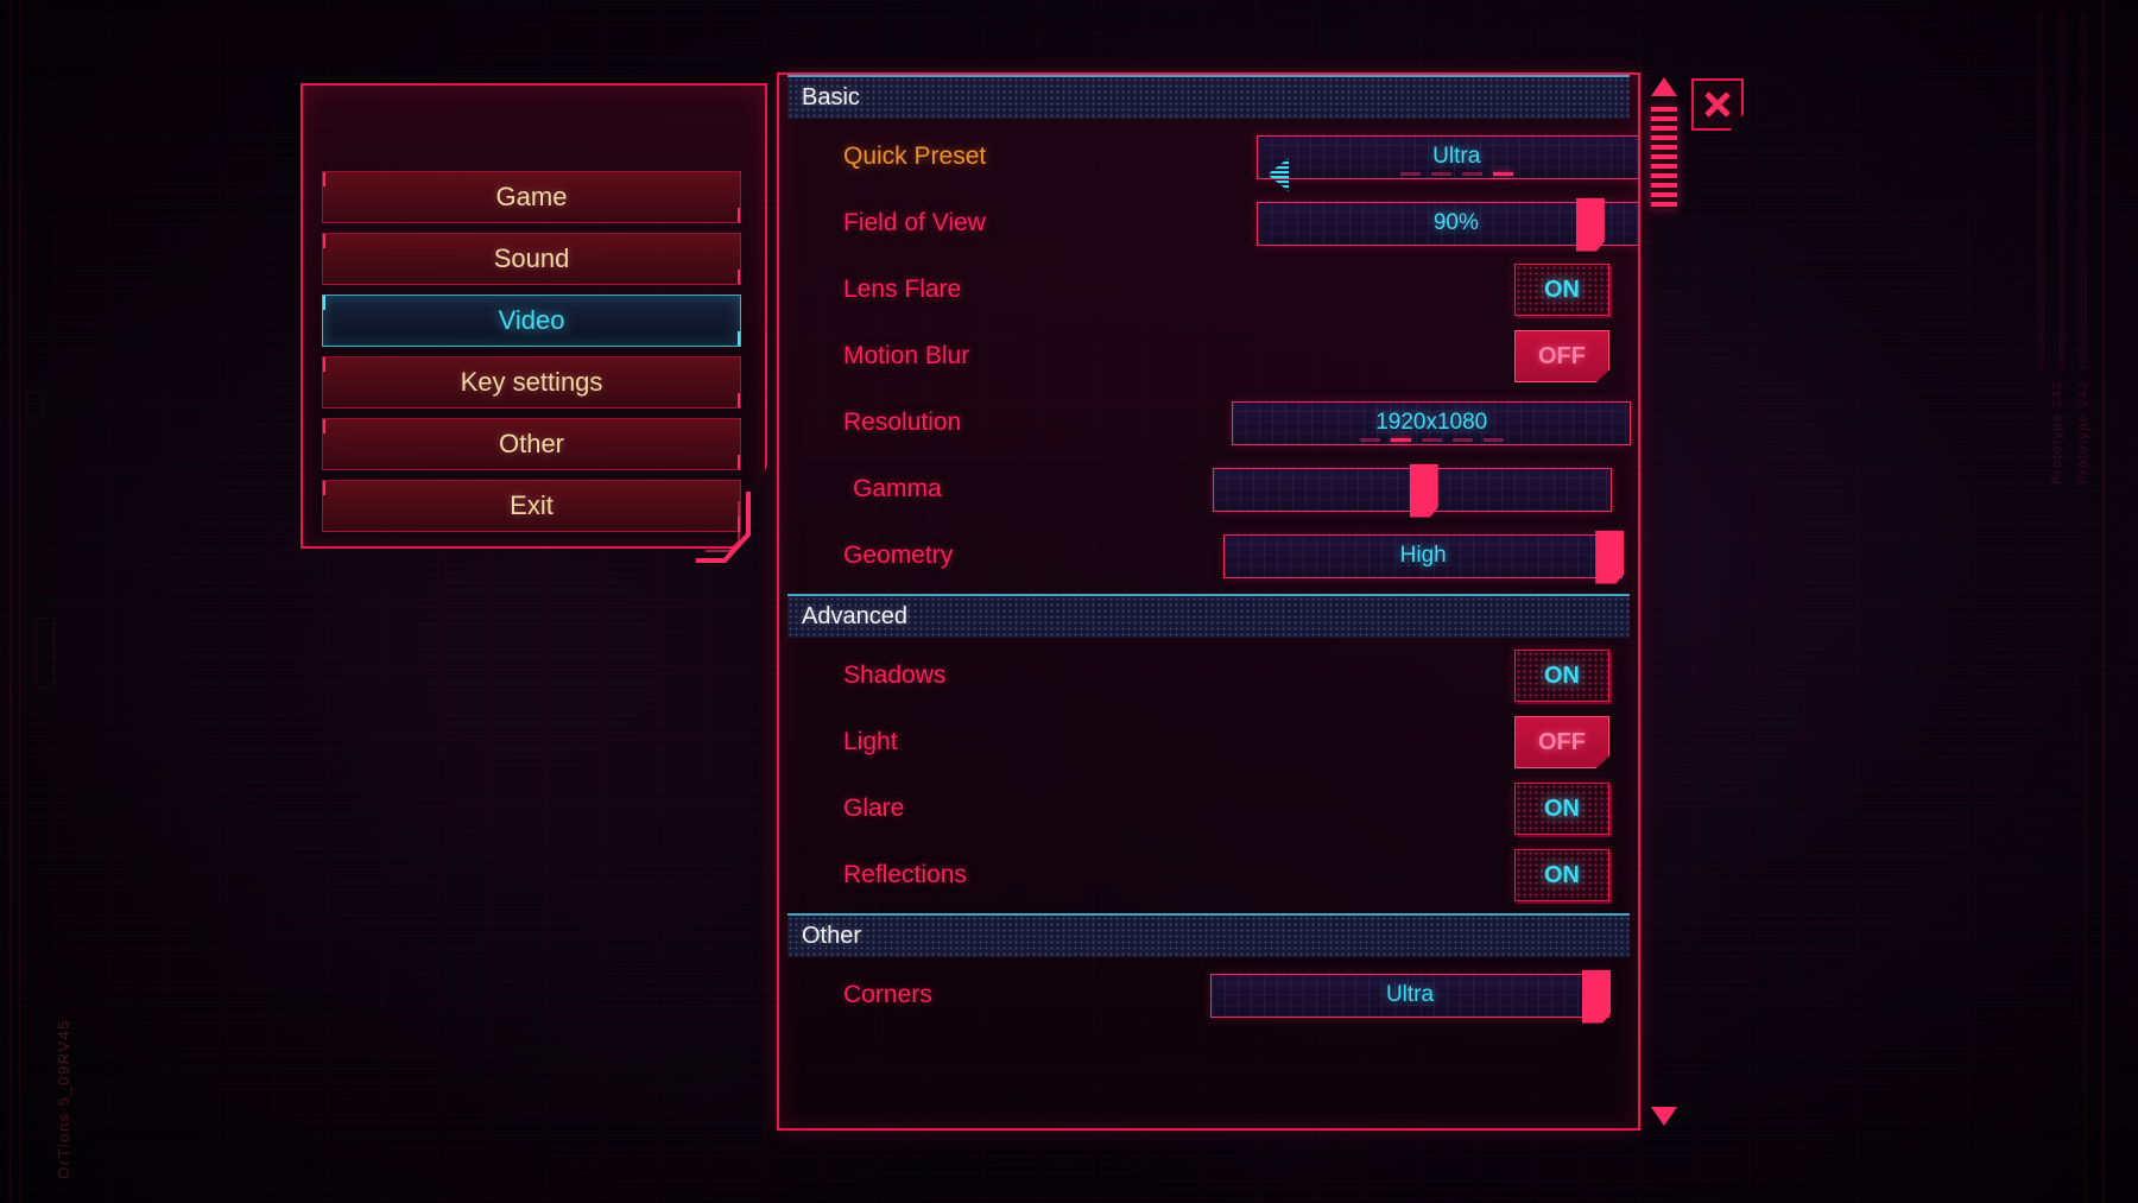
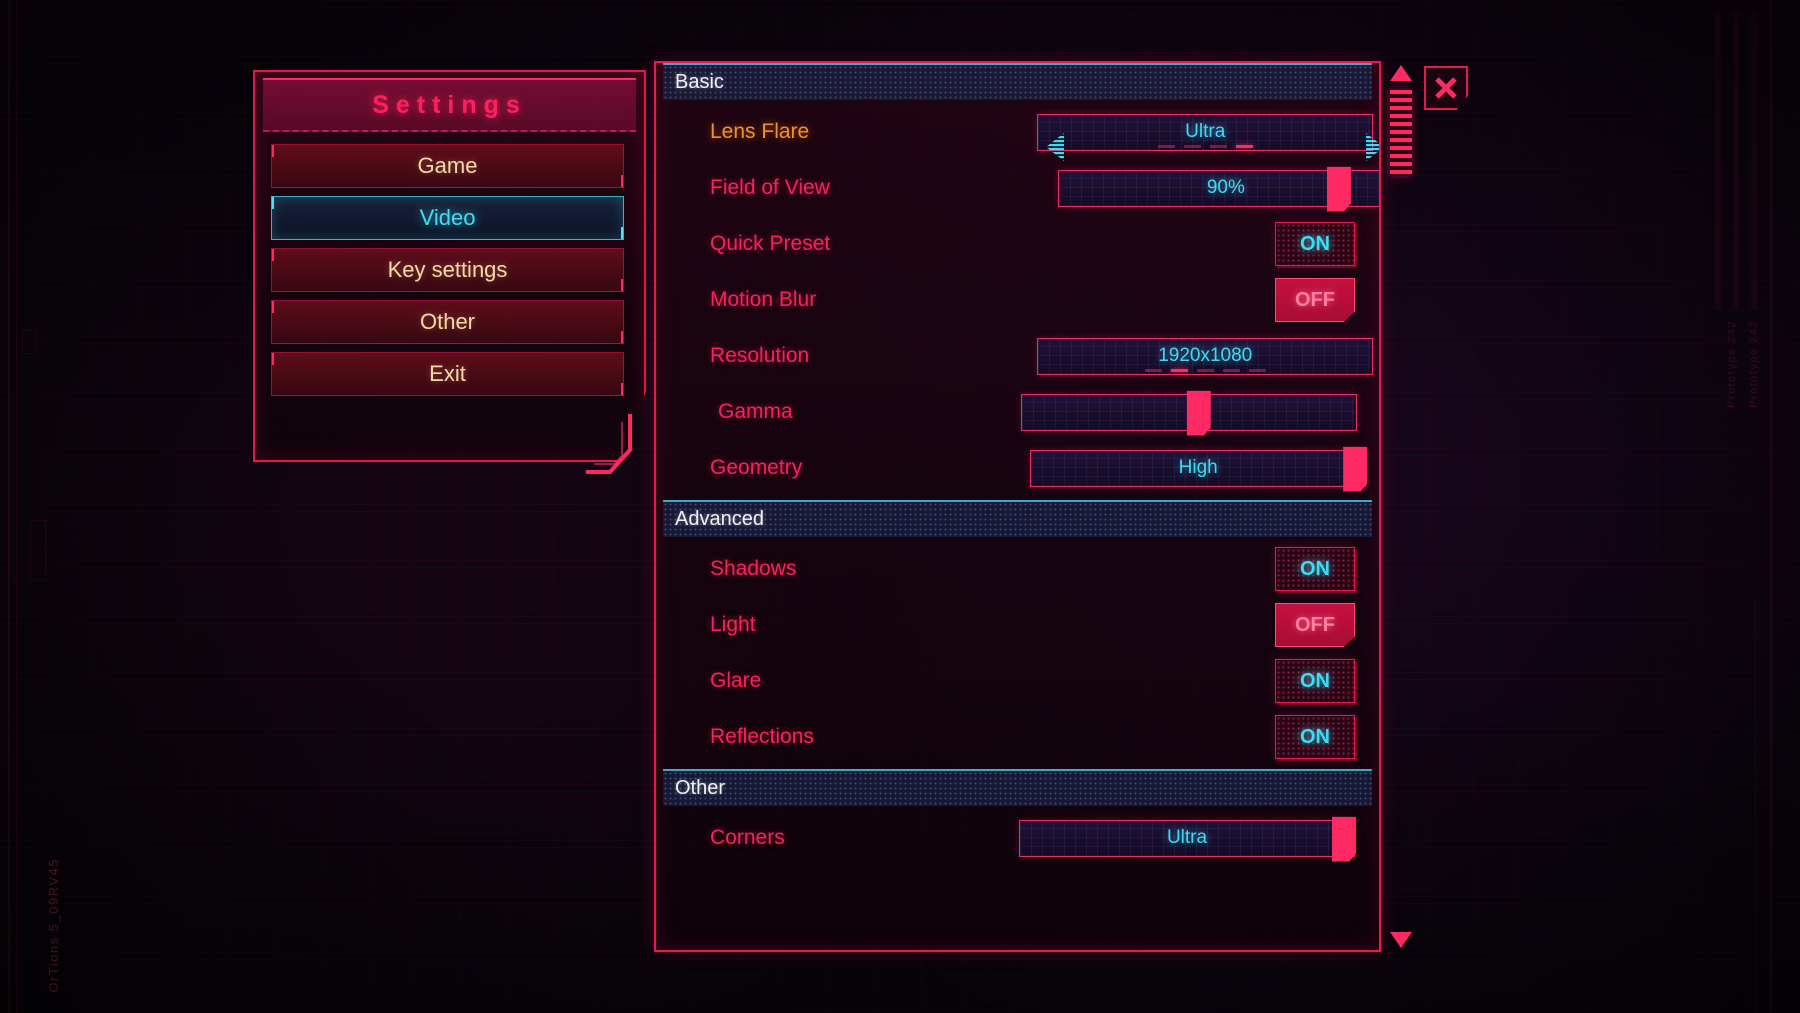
+ Settings
  Game
- Sound
  Video
  Key settings
  Other
  Exit
  Basic
- Quick Preset
+ Lens Flare
  Ultra
  Field of View
  90%
- Lens Flare
+ Quick Preset
  ON
  Motion Blur
  OFF
  Resolution
  1920x1080
  Gamma
  Geometry
  High
  Advanced
  Shadows
  ON
  Light
  OFF
  Glare
  ON
  Reflections
  ON
  Other
  Corners
  Ultra
